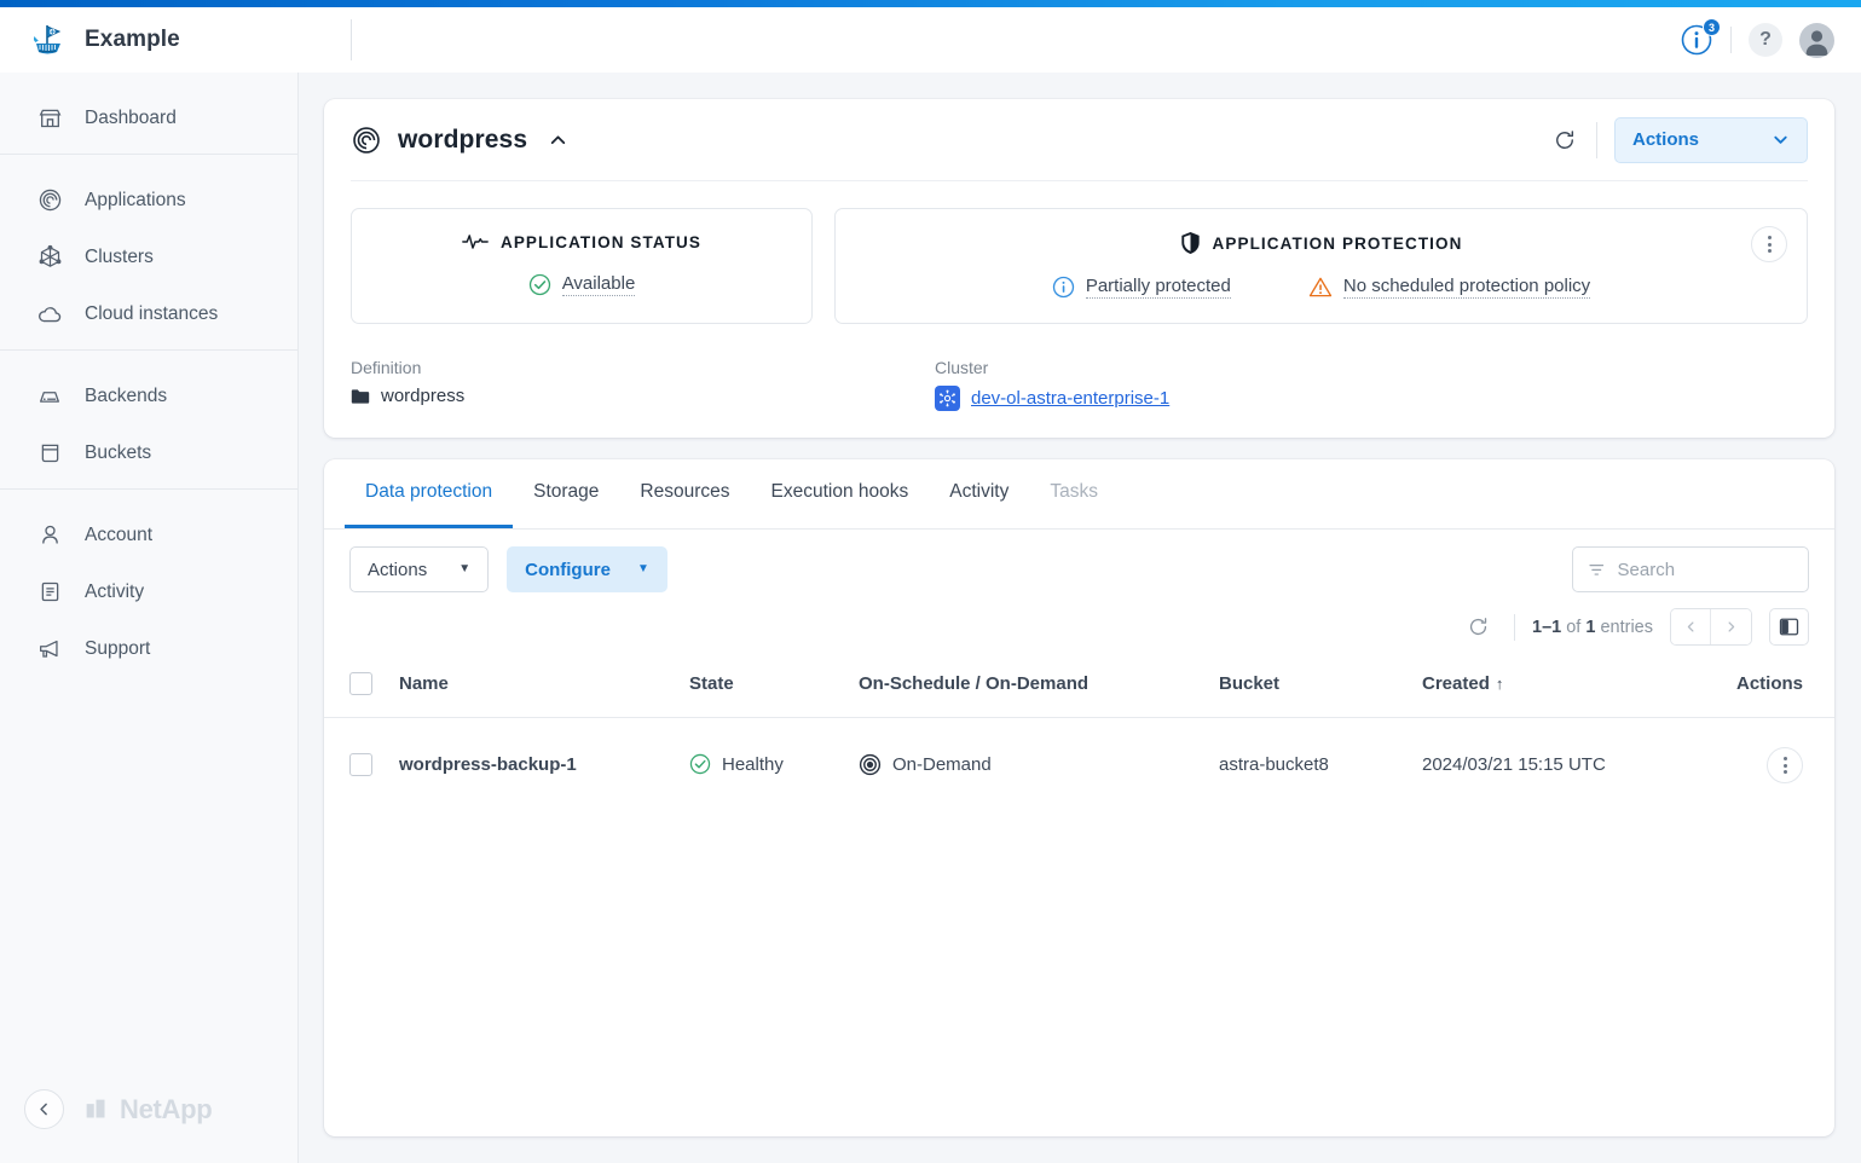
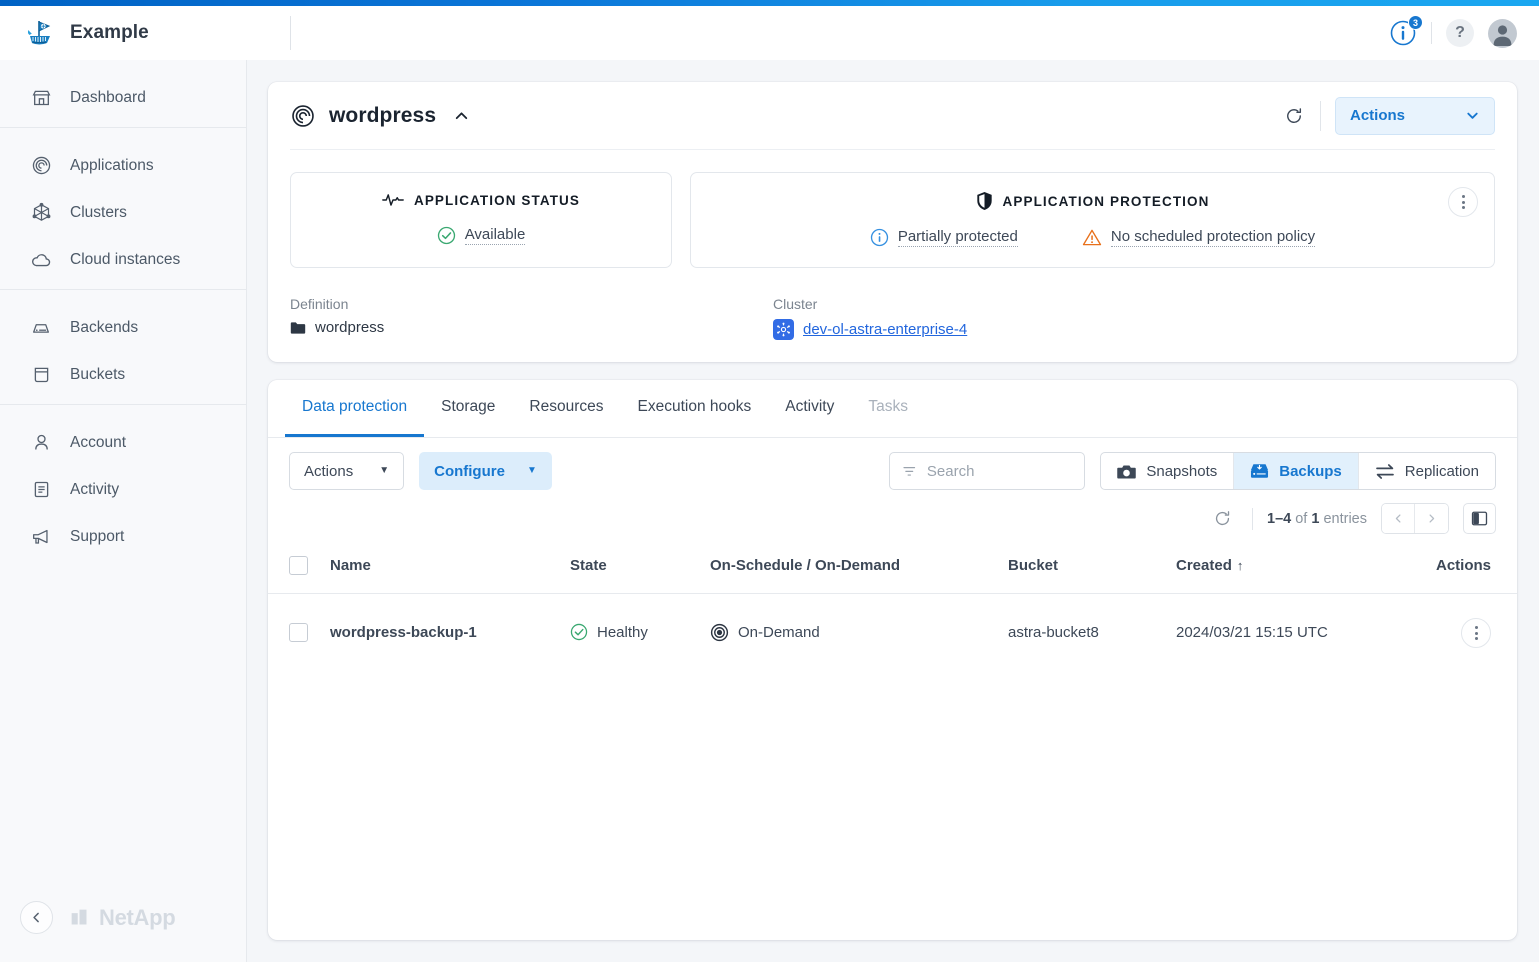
  Example
  3
  ?
  Dashboard
  Applications
  Clusters
  Cloud instances
  Backends
  Buckets
  Account
  Activity
  Support
  NetApp
  wordpress
  Actions
  APPLICATION STATUS
  Available
  APPLICATION PROTECTION
  Partially protected
  No scheduled protection policy
  Definition
  wordpress
  Cluster
- dev-ol-astra-enterprise-1
+ dev-ol-astra-enterprise-4
  Data protection
  Storage
  Resources
  Execution hooks
  Activity
  Tasks
  Actions
  ▼
  Configure
  ▼
  Search
+ Snapshots
+ Backups
+ Replication
- 1–1 of 1 entries
+ 1–4 of 1 entries
  	Name	State	On-Schedule / On-Demand	Bucket	Created ↑	Actions
  	wordpress-backup-1	Healthy	On-Demand	astra-bucket8	2024/03/21 15:15 UTC
